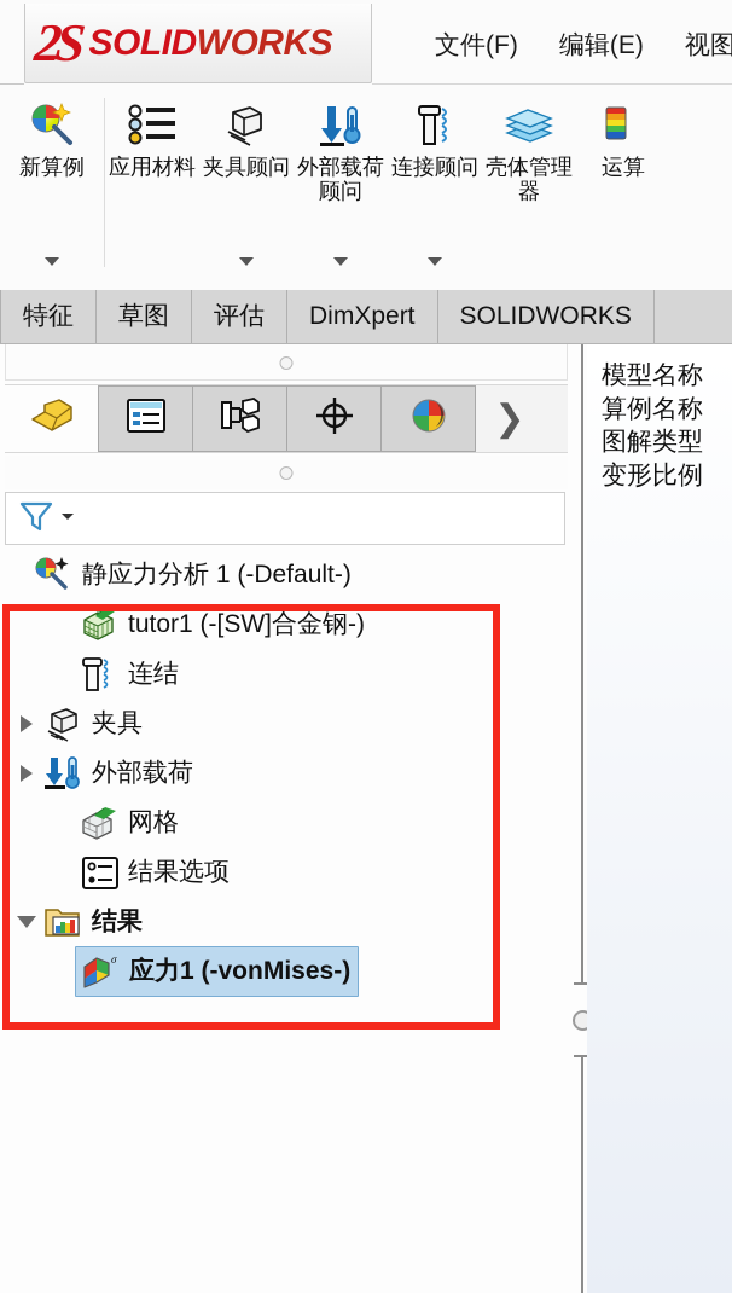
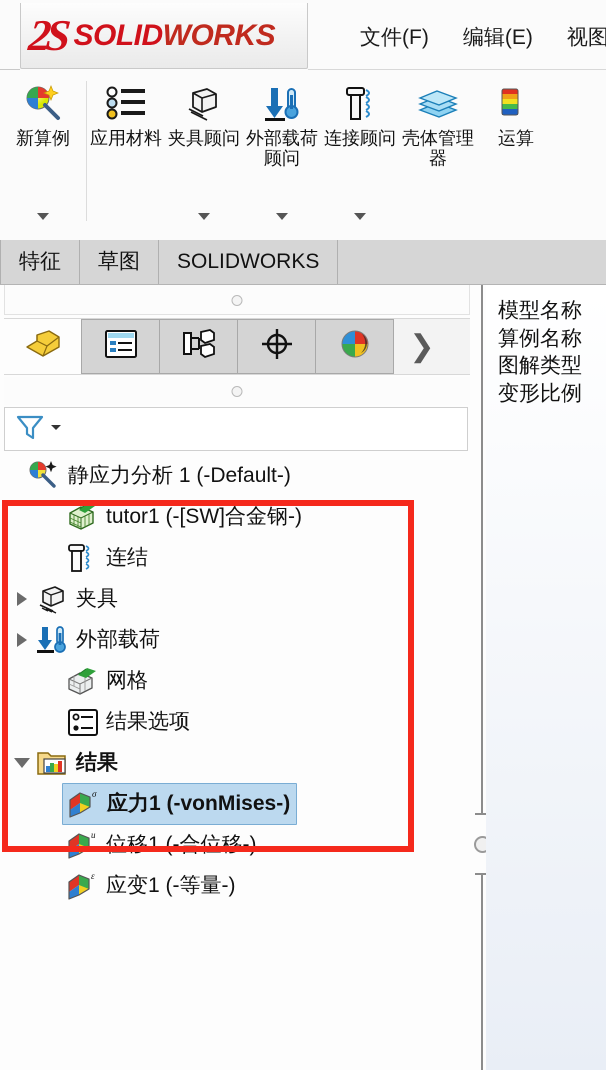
  SOLIDWORKS
  文件(F)
  编辑(E)
  视图
  新算例
  应用材料
  夹具顾问
  外部载荷顾问
  连接顾问
  壳体管理器
  运算
  特征
  草图
- 评估
- DimXpert
  SOLIDWORKS
  ❯
  静应力分析 1 (-Default-)
  tutor1 (-[SW]合金钢-)
  连结
  夹具
  外部载荷
  网格
  结果选项
  结果
  σ
  应力1 (-vonMises-)
+ u
+ 位移1 (-合位移-)
+ ε
+ 应变1 (-等量-)
  模型名称
  算例名称
  图解类型
  变形比例
